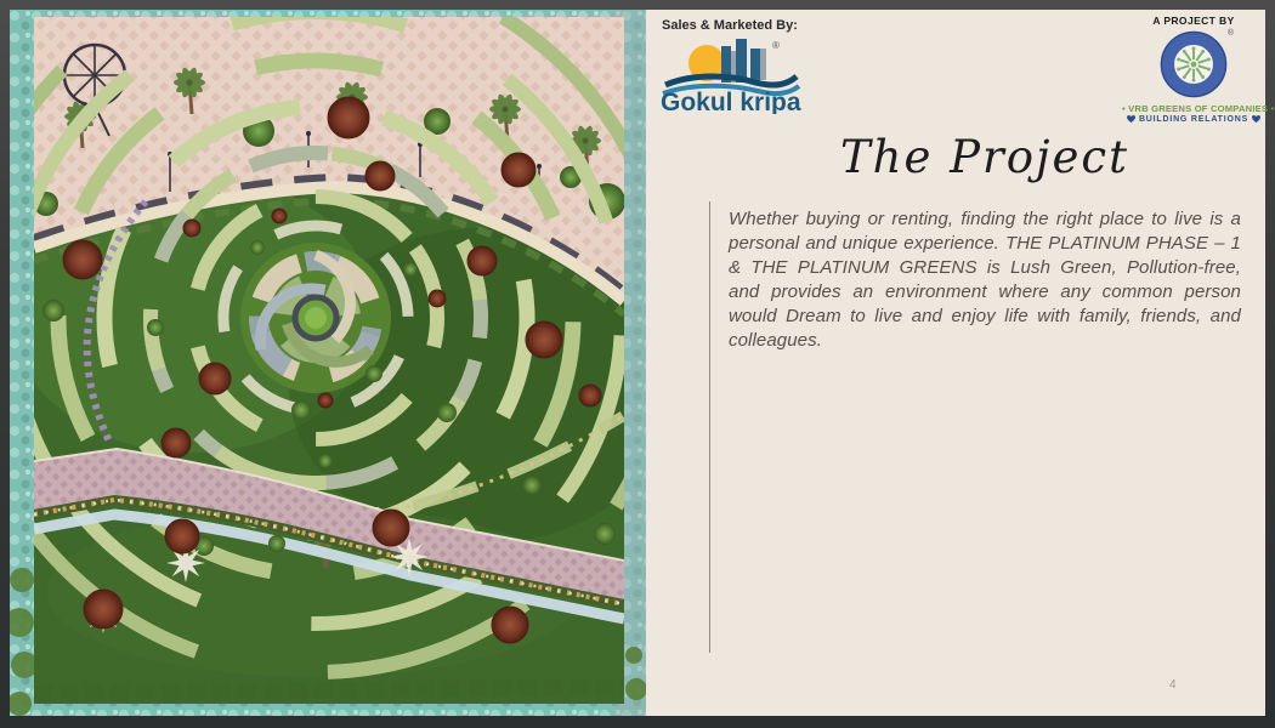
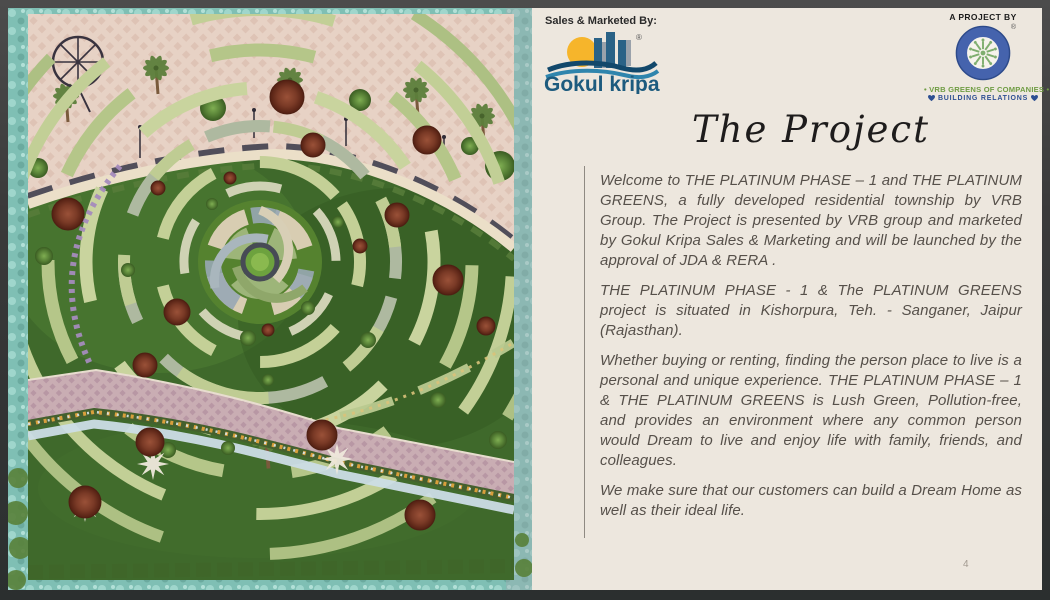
  Sales & Marketed By:
  ®
  Gokul kripa
  A PROJECT BY
  • VRB GREENS OF COMPANIES •
  The Project
+ Welcome to THE PLATINUM PHASE – 1 and THE PLATINUM GREENS, a fully developed residential township by VRB Group. The Project is presented by VRB group and marketed by Gokul Kripa Sales & Marketing and will be launched by the approval of JDA & RERA .
+ THE PLATINUM PHASE - 1 & The PLATINUM GREENS project is situated in Kishorpura, Teh. - Sanganer, Jaipur (Rajasthan).
- Whether buying or renting, finding the right place to live is a personal and unique experience. THE PLATINUM PHASE – 1 & THE PLATINUM GREENS is Lush Green, Pollution-free, and provides an environment where any common person would Dream to live and enjoy life with family, friends, and colleagues.
+ Whether buying or renting, finding the person place to live is a personal and unique experience. THE PLATINUM PHASE – 1 & THE PLATINUM GREENS is Lush Green, Pollution-free, and provides an environment where any common person would Dream to live and enjoy life with family, friends, and colleagues.
+ We make sure that our customers can build a Dream Home as well as their ideal life.
  4
